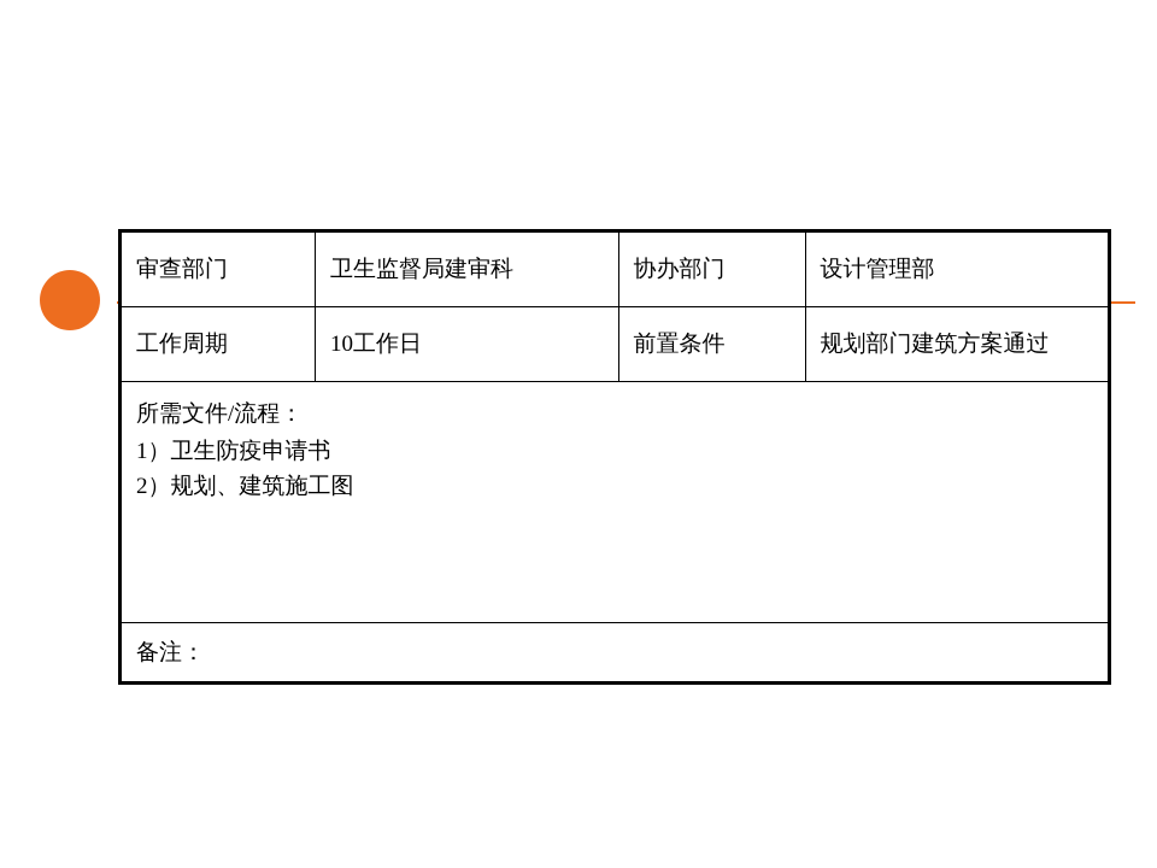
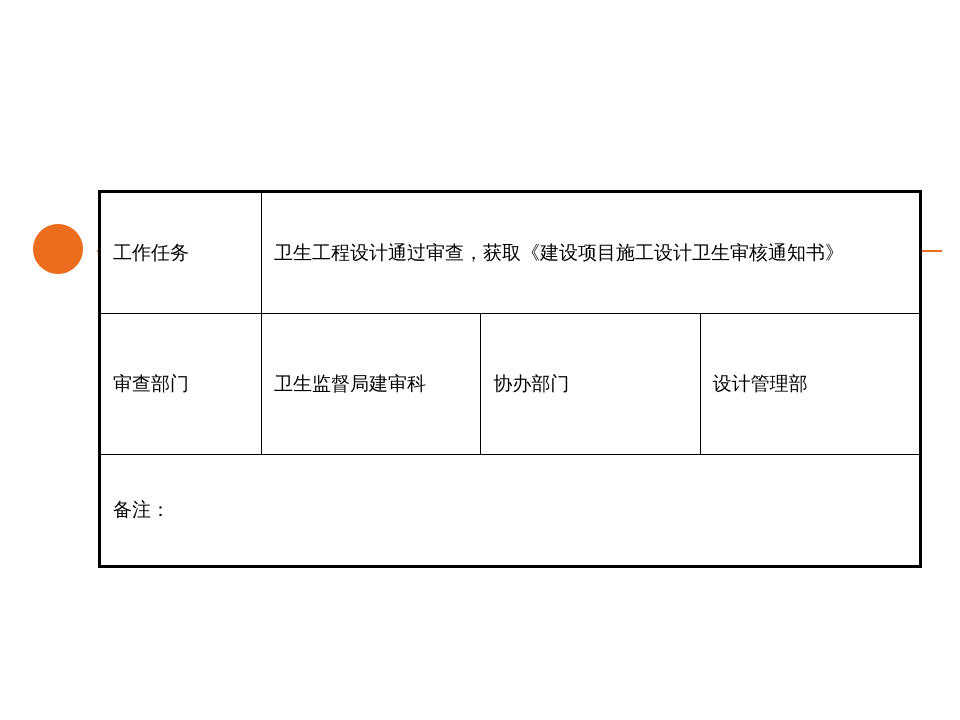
+ 工作任务	卫生工程设计通过审查，获取《建设项目施工设计卫生审核通知书》
  审查部门	卫生监督局建审科	协办部门	设计管理部
- 工作周期	10工作日	前置条件	规划部门建筑方案通过
- 所需文件/流程： 1）卫生防疫申请书 2）规划、建筑施工图
  备注：
